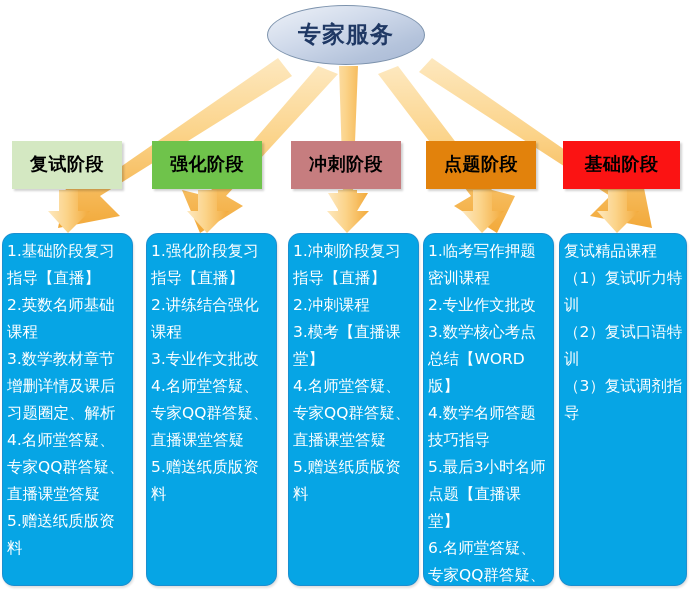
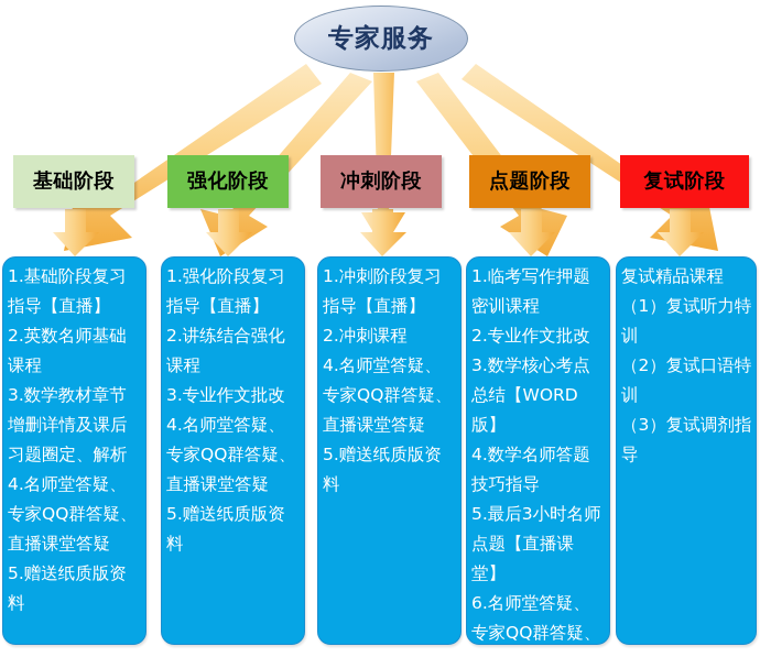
  专家服务
- 复试阶段
+ 基础阶段
  强化阶段
  冲刺阶段
  点题阶段
- 基础阶段
+ 复试阶段
  1.基础阶段复习指导【直播】
  2.英数名师基础课程
  3.数学教材章节增删详情及课后习题圈定、解析
  4.名师堂答疑、专家QQ群答疑、直播课堂答疑
  5.赠送纸质版资料
  1.强化阶段复习指导【直播】
  2.讲练结合强化课程
  3.专业作文批改
  4.名师堂答疑、专家QQ群答疑、直播课堂答疑
  5.赠送纸质版资料
  1.冲刺阶段复习指导【直播】
  2.冲刺课程
- 3.模考【直播课堂】
  4.名师堂答疑、专家QQ群答疑、直播课堂答疑
  5.赠送纸质版资料
  1.临考写作押题密训课程
  2.专业作文批改
  3.数学核心考点总结【WORD版】
  4.数学名师答题技巧指导
  5.最后3小时名师点题【直播课堂】
  6.名师堂答疑、专家QQ群答疑、
  复试精品课程
  （1）复试听力特训
  （2）复试口语特训
  （3）复试调剂指导
